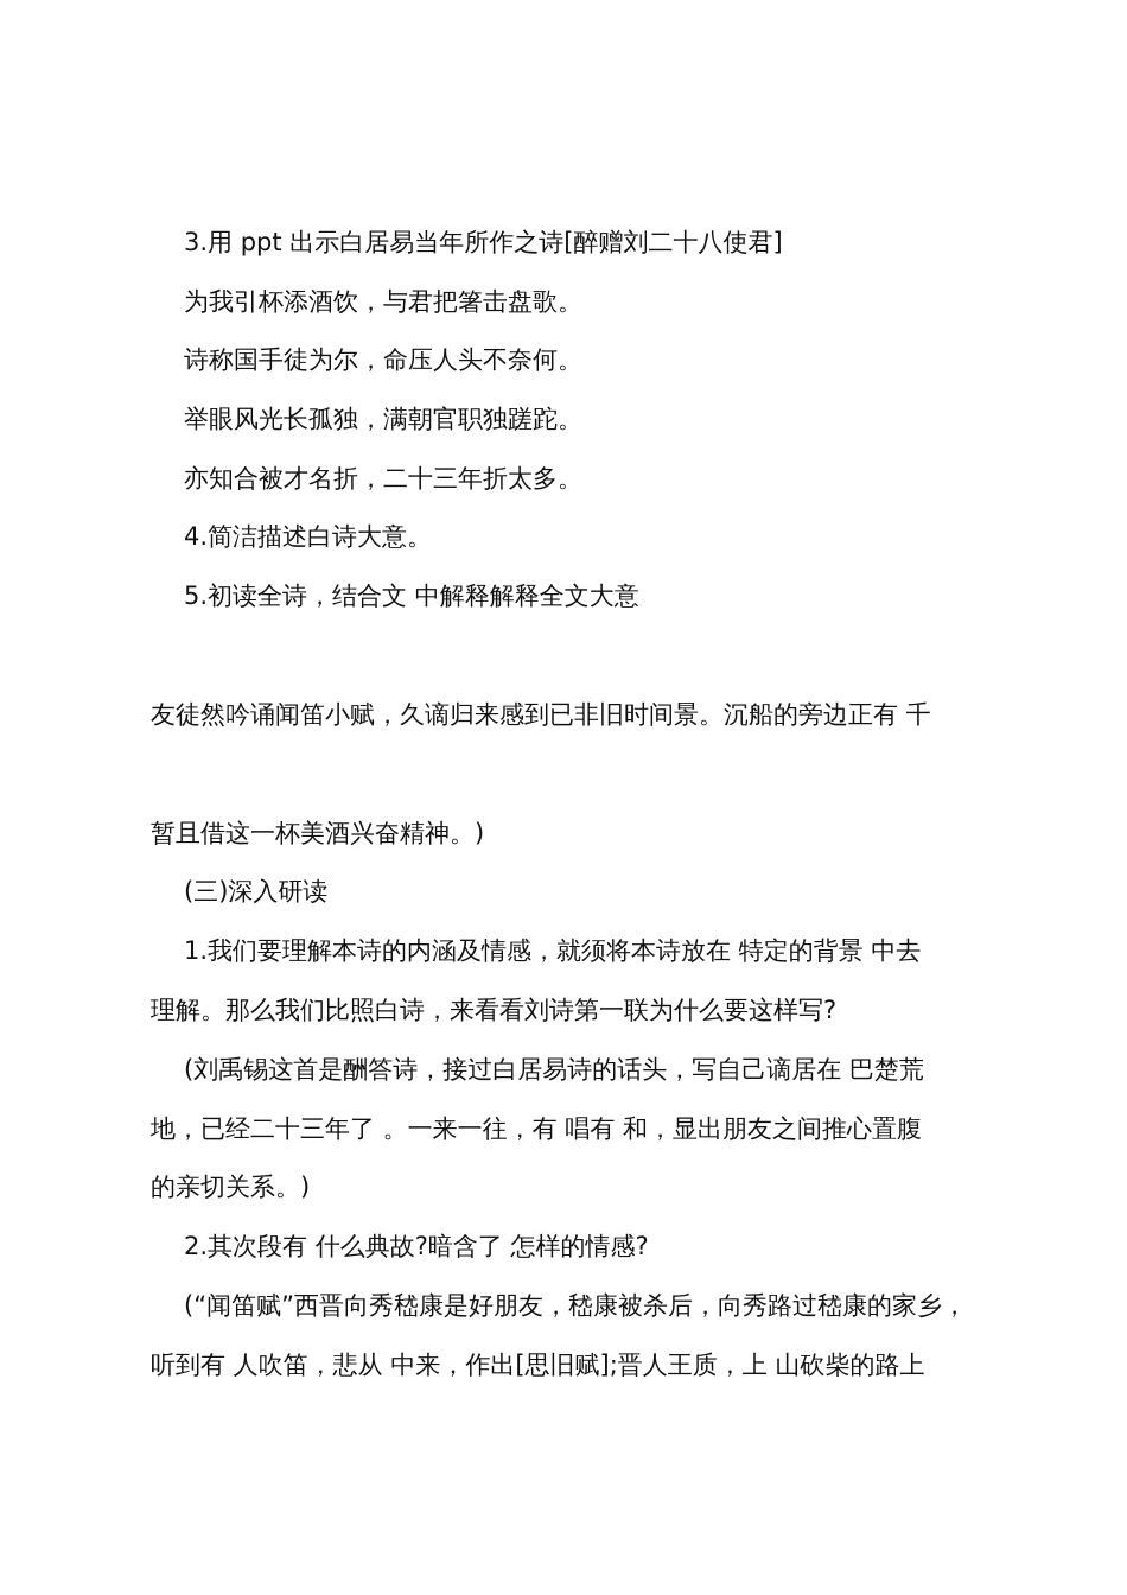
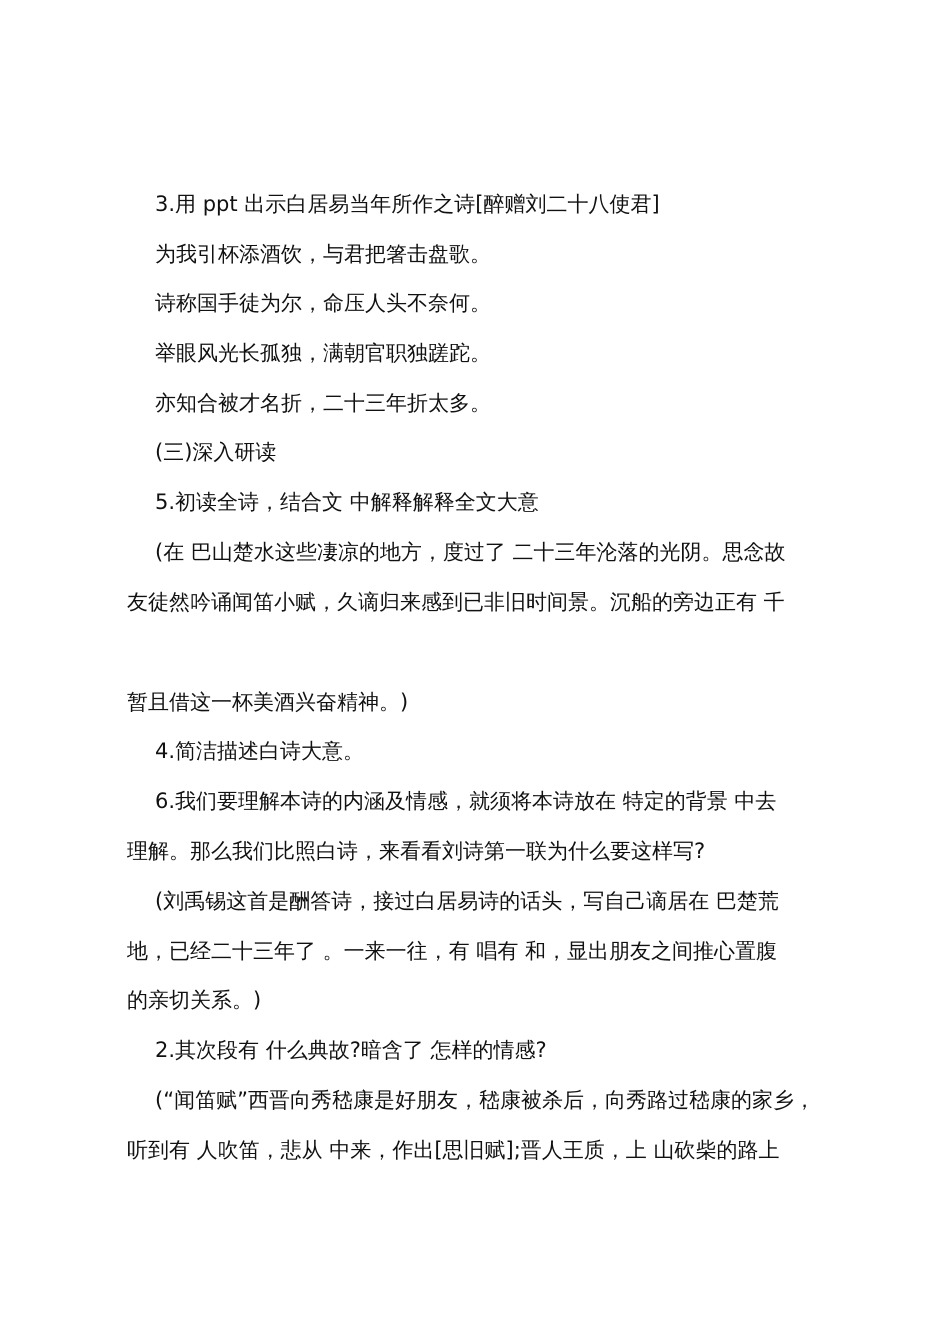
  3.用 ppt 出示白居易当年所作之诗[醉赠刘二十八使君]
  为我引杯添酒饮，与君把箸击盘歌。
  诗称国手徒为尔，命压人头不奈何。
  举眼风光长孤独，满朝官职独蹉跎。
  亦知合被才名折，二十三年折太多。
- 4.简洁描述白诗大意。
+ (三)深入研读
  5.初读全诗，结合文 中解释解释全文大意
+ (在 巴山楚水这些凄凉的地方，度过了 二十三年沦落的光阴。思念故
  友徒然吟诵闻笛小赋，久谪归来感到已非旧时间景。沉船的旁边正有 千
  暂且借这一杯美酒兴奋精神。)
- (三)深入研读
+ 4.简洁描述白诗大意。
- 1.我们要理解本诗的内涵及情感，就须将本诗放在 特定的背景 中去
+ 6.我们要理解本诗的内涵及情感，就须将本诗放在 特定的背景 中去
  理解。那么我们比照白诗，来看看刘诗第一联为什么要这样写?
  (刘禹锡这首是酬答诗，接过白居易诗的话头，写自己谪居在 巴楚荒
  地，已经二十三年了 。一来一往，有 唱有 和，显出朋友之间推心置腹
  的亲切关系。)
  2.其次段有 什么典故?暗含了 怎样的情感?
  (“闻笛赋”西晋向秀嵇康是好朋友，嵇康被杀后，向秀路过嵇康的家乡，
  听到有 人吹笛，悲从 中来，作出[思旧赋];晋人王质，上 山砍柴的路上
